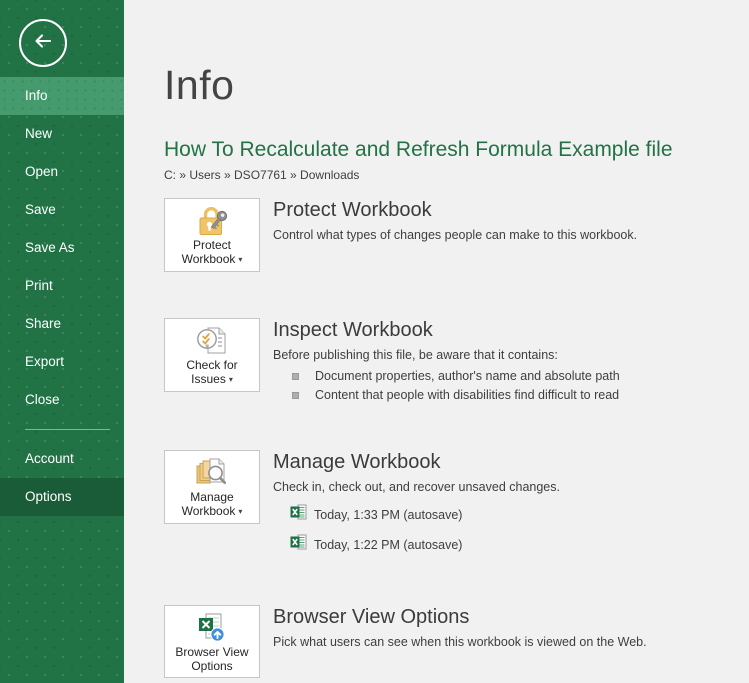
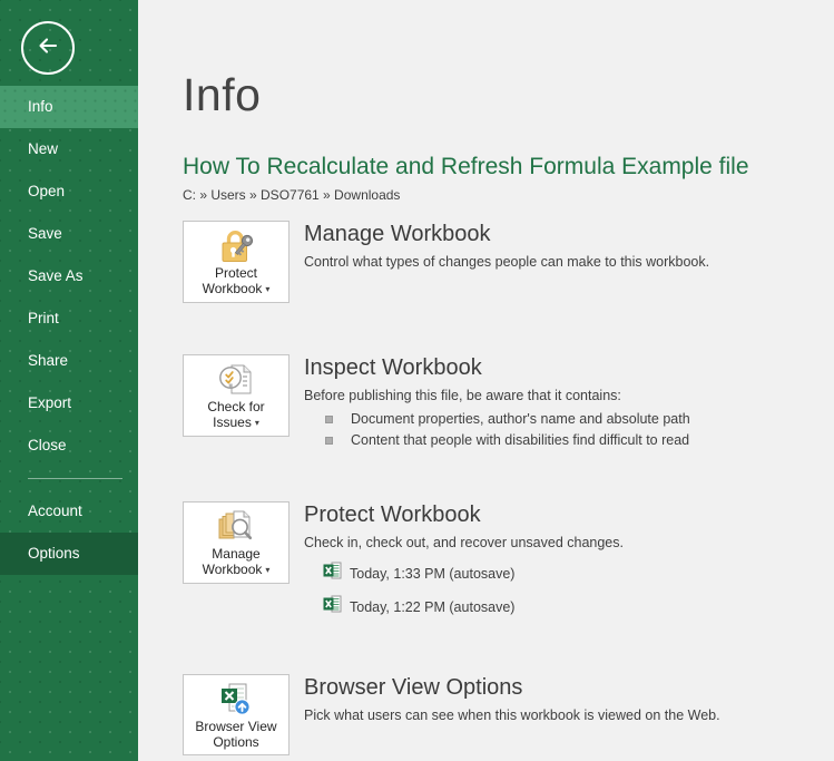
  Info
  New
  Open
  Save
  Save As
  Print
  Share
  Export
  Close
  Account
  Options
  Info
  How To Recalculate and Refresh Formula Example file
  C: » Users » DSO7761 » Downloads
  Protect
  Workbook
- Protect Workbook
+ Manage Workbook
  Control what types of changes people can make to this workbook.
  Check for
  Issues
  Inspect Workbook
  Before publishing this file, be aware that it contains:
  Document properties, author's name and absolute path
  Content that people with disabilities find difficult to read
  Manage
  Workbook
- Manage Workbook
+ Protect Workbook
  Check in, check out, and recover unsaved changes.
  Today, 1:33 PM (autosave)
  Today, 1:22 PM (autosave)
  Browser View
  Options
  Browser View Options
  Pick what users can see when this workbook is viewed on the Web.
